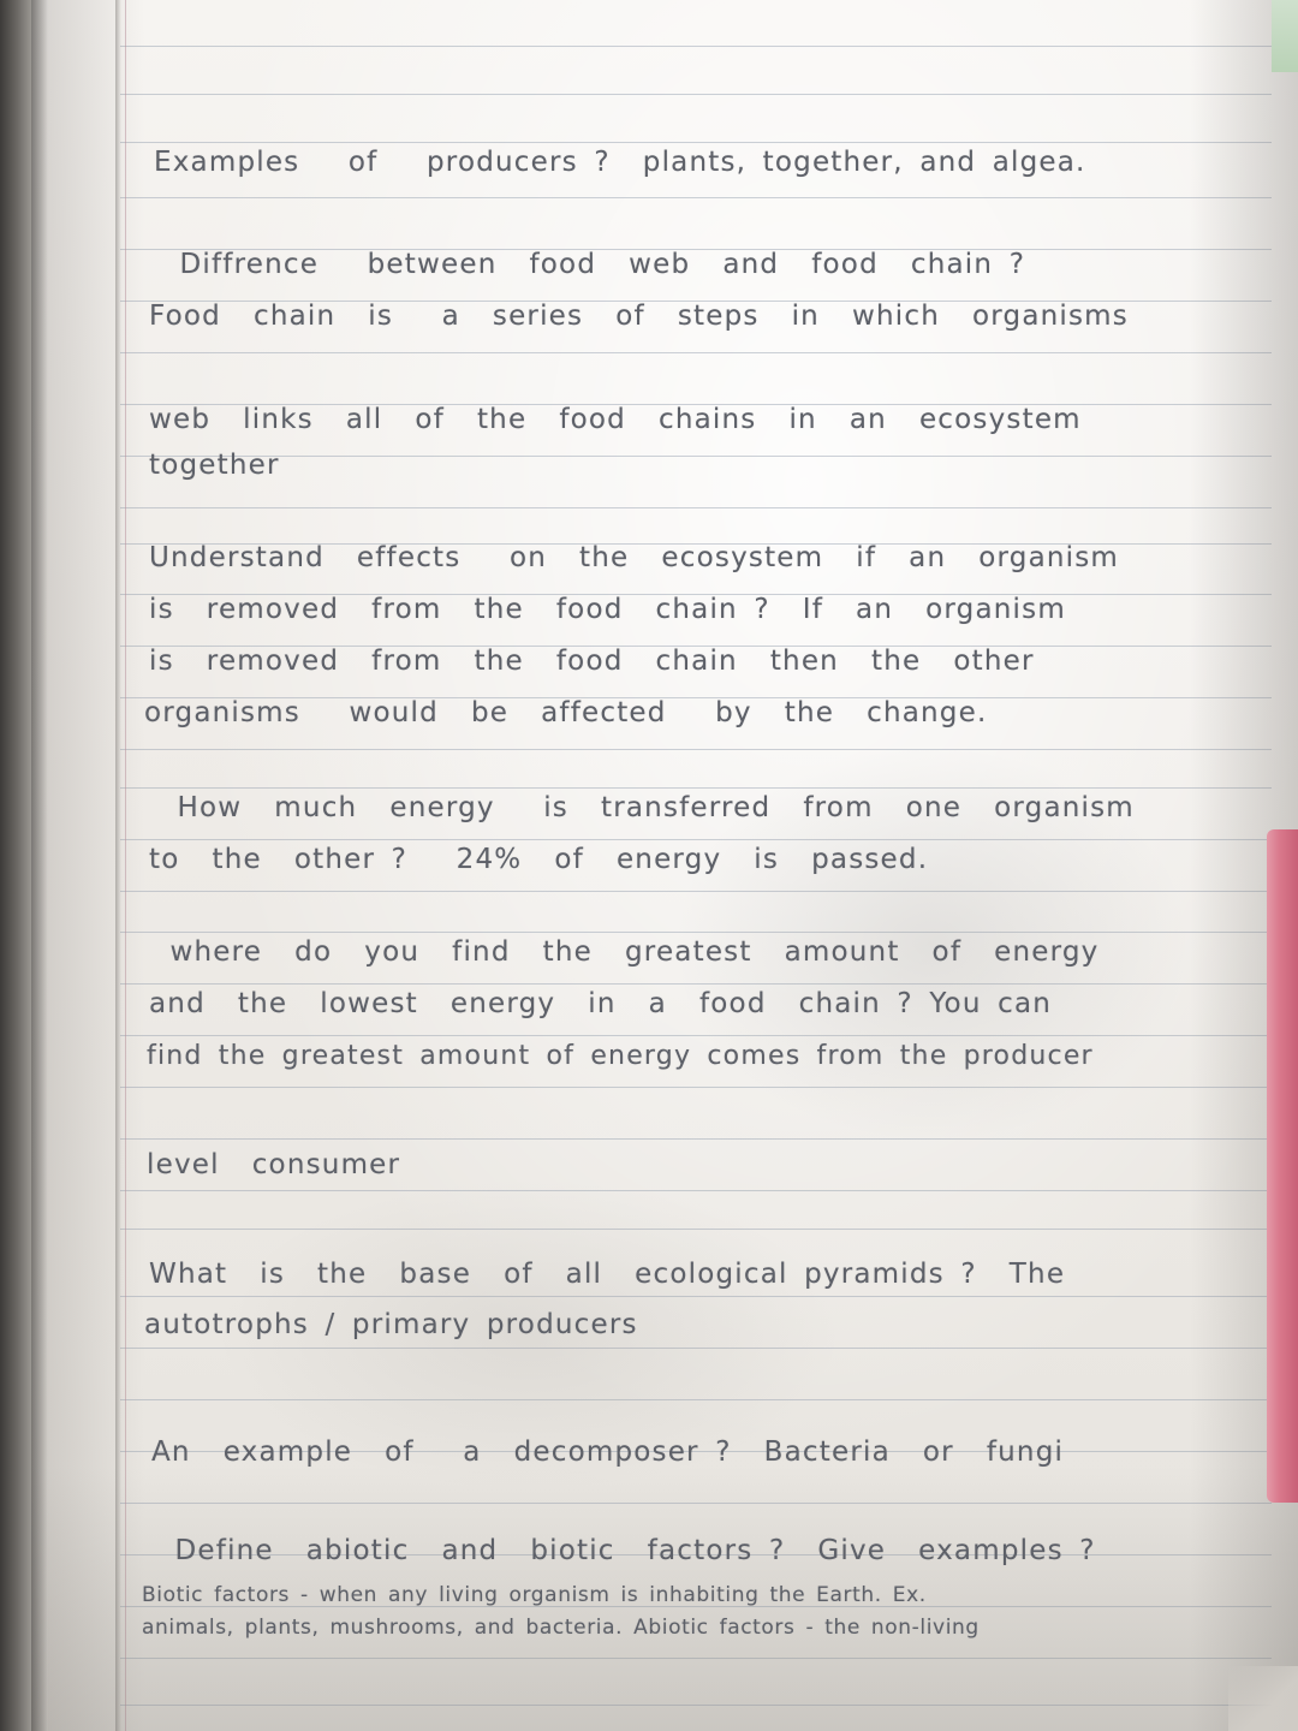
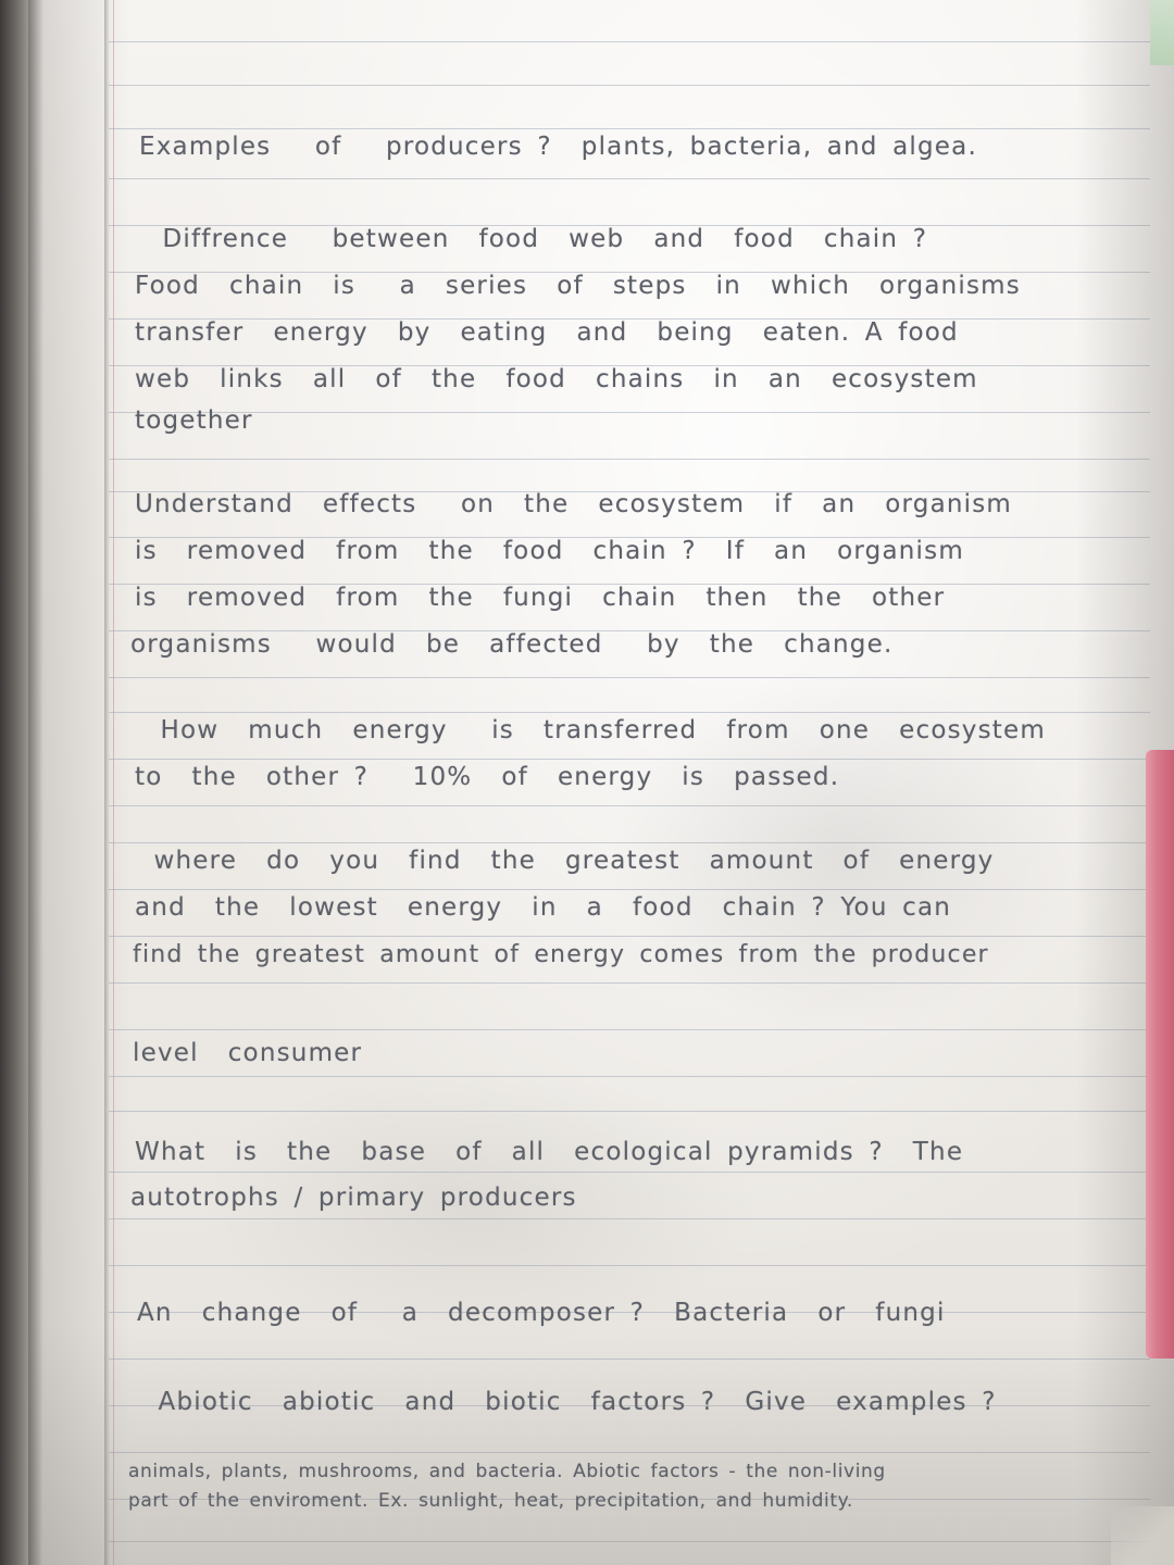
- Examples of producers ? plants, together, and algea.
+ Examples of producers ? plants, bacteria, and algea.
  Diffrence between food web and food chain ?
  Food chain is a series of steps in which organisms
+ transfer energy by eating and being eaten. A food
  web links all of the food chains in an ecosystem
  together
  Understand effects on the ecosystem if an organism
  is removed from the food chain ? If an organism
- is removed from the food chain then the other
+ is removed from the fungi chain then the other
  organisms would be affected by the change.
- How much energy is transferred from one organism
+ How much energy is transferred from one ecosystem
- to the other ? 24% of energy is passed.
+ to the other ? 10% of energy is passed.
  where do you find the greatest amount of energy
  and the lowest energy in a food chain ? You can
  find the greatest amount of energy comes from the producer
  level consumer
  What is the base of all ecological pyramids ? The
  autotrophs / primary producers
- An example of a decomposer ? Bacteria or fungi
+ An change of a decomposer ? Bacteria or fungi
- Define abiotic and biotic factors ? Give examples ?
+ Abiotic abiotic and biotic factors ? Give examples ?
- Biotic factors - when any living organism is inhabiting the Earth. Ex.
  animals, plants, mushrooms, and bacteria. Abiotic factors - the non-living
+ part of the enviroment. Ex. sunlight, heat, precipitation, and humidity.
